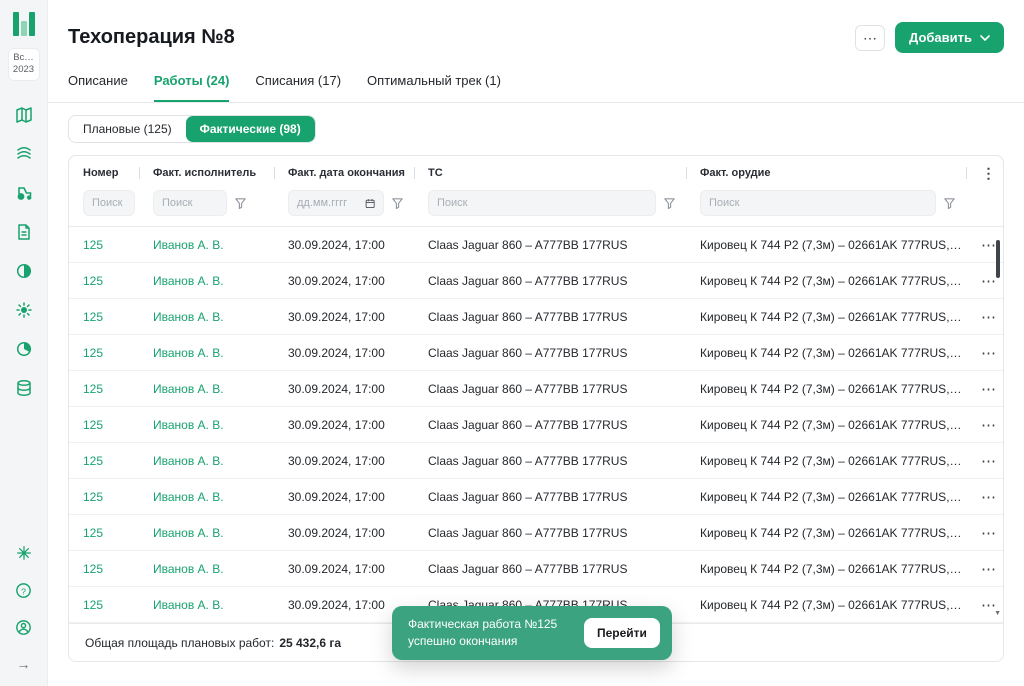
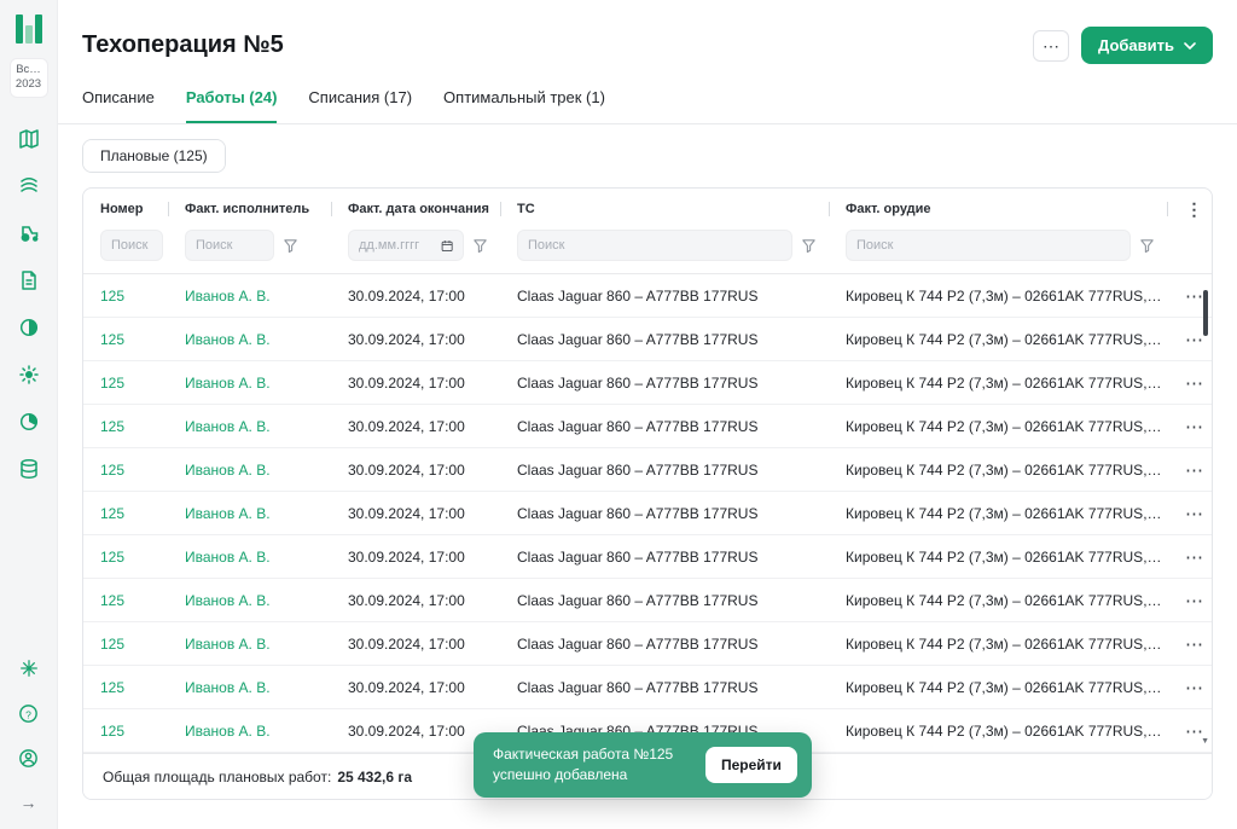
  Вс…
  2023
  ?
  →
- Техоперация №8
+ Техоперация №5
  ⋯
  Добавить
  Описание
  Работы (24)
  Списания (17)
  Оптимальный трек (1)
  Плановые (125)
- Фактические (98)
  Номер	Факт. исполнитель	Факт. дата окончания	ТС	Факт. орудие	⋮
  Поиск	Поиск	дд.мм.гггг	Поиск	Поиск
  125	Иванов А. В.	30.09.2024, 17:00	Claas Jaguar 860 – A777BB 177RUS	Кировец К 744 Р2 (7,3м) – 02661AK 777RUS,…	⋯
  125	Иванов А. В.	30.09.2024, 17:00	Claas Jaguar 860 – A777BB 177RUS	Кировец К 744 Р2 (7,3м) – 02661AK 777RUS,…	⋯
  125	Иванов А. В.	30.09.2024, 17:00	Claas Jaguar 860 – A777BB 177RUS	Кировец К 744 Р2 (7,3м) – 02661AK 777RUS,…	⋯
  125	Иванов А. В.	30.09.2024, 17:00	Claas Jaguar 860 – A777BB 177RUS	Кировец К 744 Р2 (7,3м) – 02661AK 777RUS,…	⋯
  125	Иванов А. В.	30.09.2024, 17:00	Claas Jaguar 860 – A777BB 177RUS	Кировец К 744 Р2 (7,3м) – 02661AK 777RUS,…	⋯
  125	Иванов А. В.	30.09.2024, 17:00	Claas Jaguar 860 – A777BB 177RUS	Кировец К 744 Р2 (7,3м) – 02661AK 777RUS,…	⋯
  125	Иванов А. В.	30.09.2024, 17:00	Claas Jaguar 860 – A777BB 177RUS	Кировец К 744 Р2 (7,3м) – 02661AK 777RUS,…	⋯
  125	Иванов А. В.	30.09.2024, 17:00	Claas Jaguar 860 – A777BB 177RUS	Кировец К 744 Р2 (7,3м) – 02661AK 777RUS,…	⋯
  125	Иванов А. В.	30.09.2024, 17:00	Claas Jaguar 860 – A777BB 177RUS	Кировец К 744 Р2 (7,3м) – 02661AK 777RUS,…	⋯
  125	Иванов А. В.	30.09.2024, 17:00	Claas Jaguar 860 – A777BB 177RUS	Кировец К 744 Р2 (7,3м) – 02661AK 777RUS,…	⋯
  125	Иванов А. В.	30.09.2024, 17:00	Claas Jaguar 860 – A777BB 177RUS	Кировец К 744 Р2 (7,3м) – 02661AK 777RUS,…	⋯
  Общая площадь плановых работ:
  25 432,6 га
- Фактическая работа №125 успешно окончания
+ Фактическая работа №125 успешно добавлена
  Перейти
